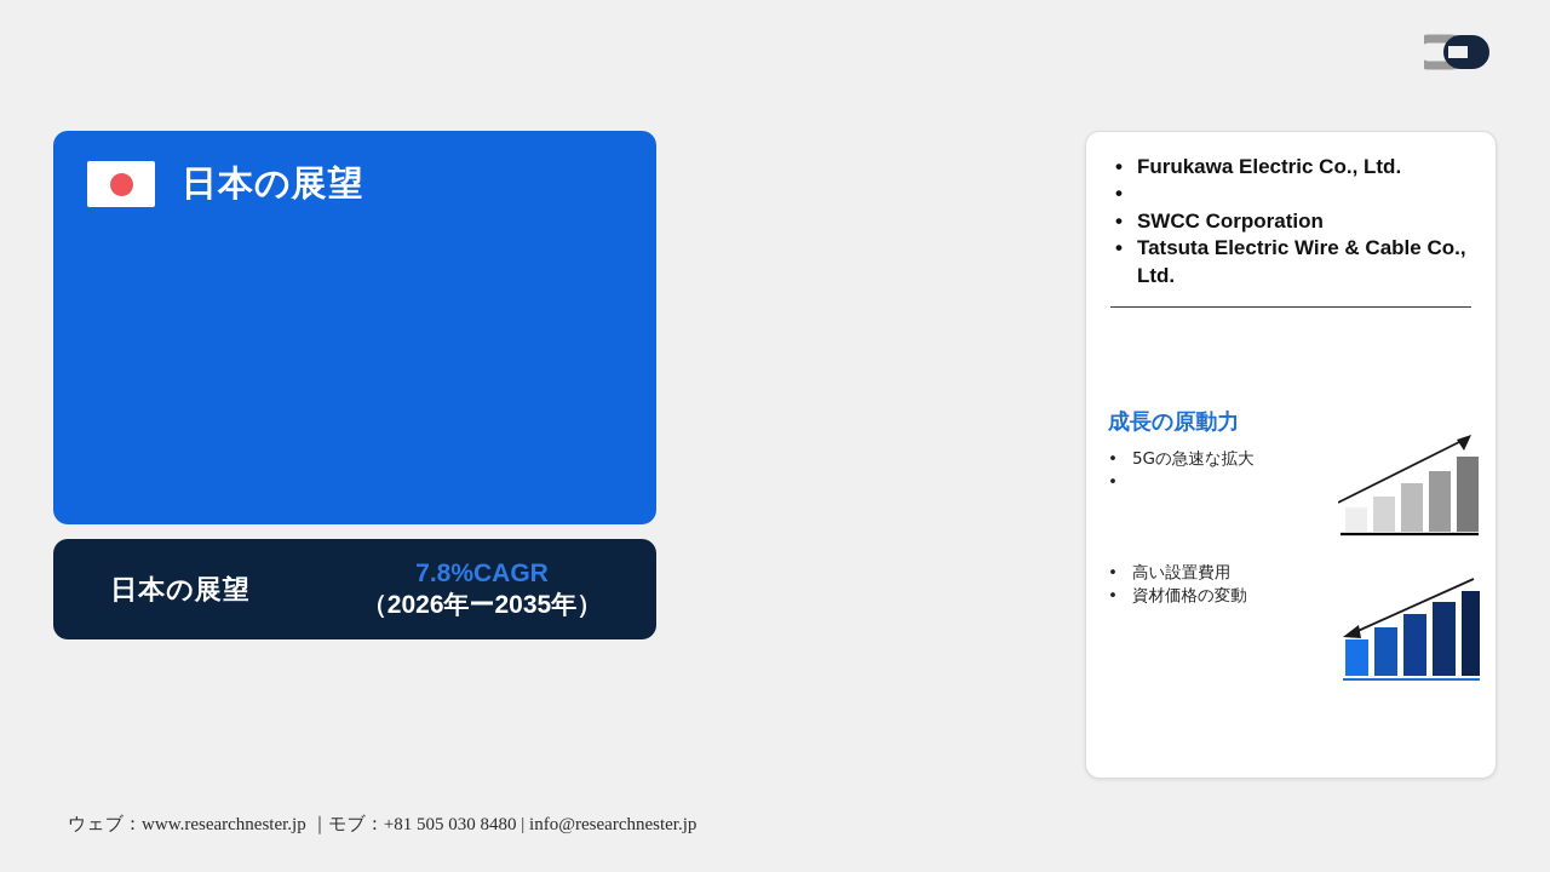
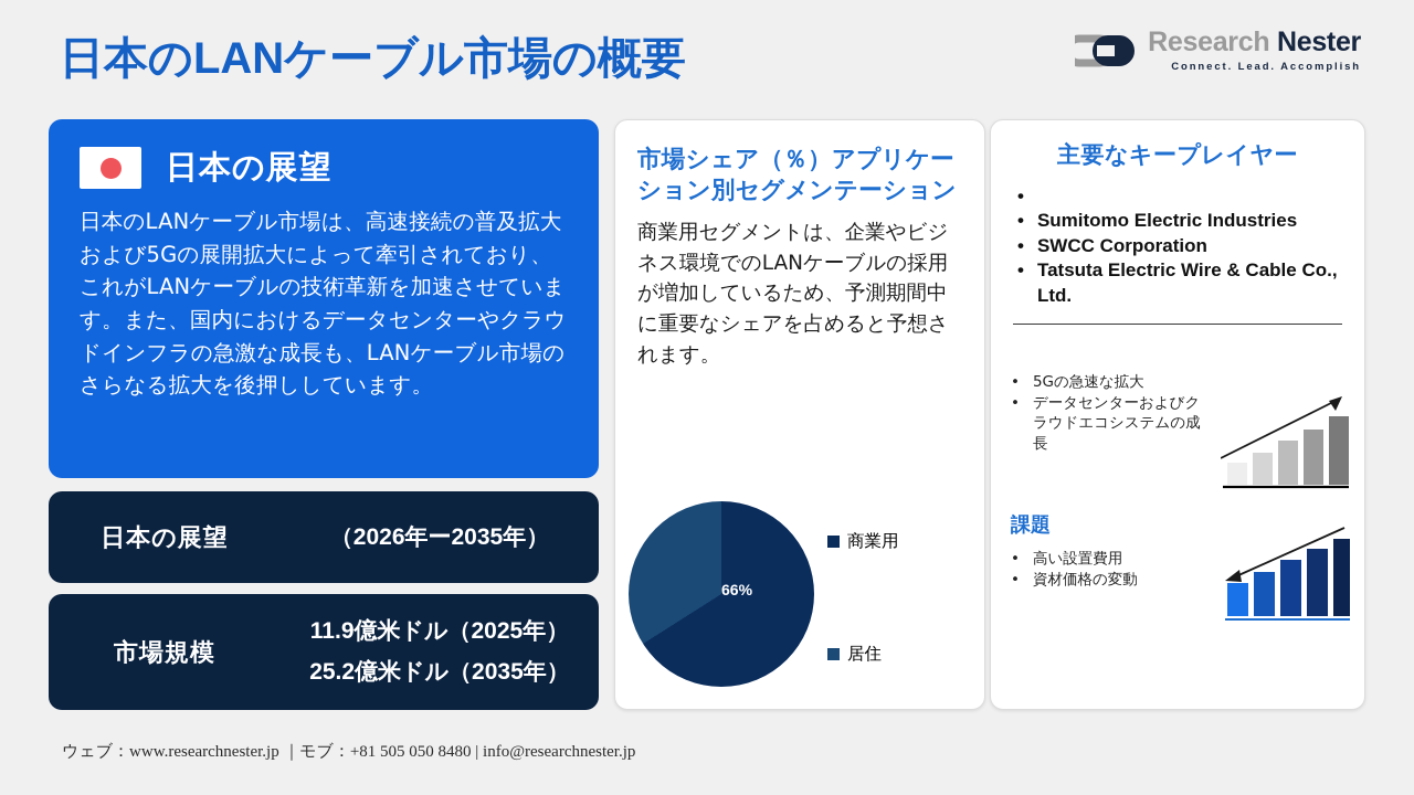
+ 日本のLANケーブル市場の概要
+ Research Nester
+ Connect. Lead. Accomplish
  日本の展望
+ 日本のLANケーブル市場は、高速接続の普及拡大および5Gの展開拡大によって牽引されており、これがLANケーブルの技術革新を加速させています。また、国内におけるデータセンターやクラウドインフラの急激な成長も、LANケーブル市場のさらなる拡大を後押ししています。
  日本の展望
- 7.8%CAGR
  （2026年ー2035年）
+ 市場規模
+ 11.9億米ドル（2025年）
+ 25.2億米ドル（2035年）
+ 市場シェア（％）アプリケーション別セグメンテーション
+ 商業用セグメントは、企業やビジネス環境でのLANケーブルの採用が増加しているため、予測期間中に重要なシェアを占めると予想されます。
+ 66%
+ 商業用
+ 居住
+ 主要なキープレイヤー
  •
- Furukawa Electric Co., Ltd.
  •
+ Sumitomo Electric Industries
  •
  SWCC Corporation
  •
  Tatsuta Electric Wire & Cable Co., Ltd.
- 成長の原動力
  •
  5Gの急速な拡大
  •
+ データセンターおよびクラウドエコシステムの成長
+ 課題
  •
  高い設置費用
  •
  資材価格の変動
- ウェブ：www.researchnester.jp ｜モブ：+81 505 030 8480 | info@researchnester.jp
+ ウェブ：www.researchnester.jp ｜モブ：+81 505 050 8480 | info@researchnester.jp
